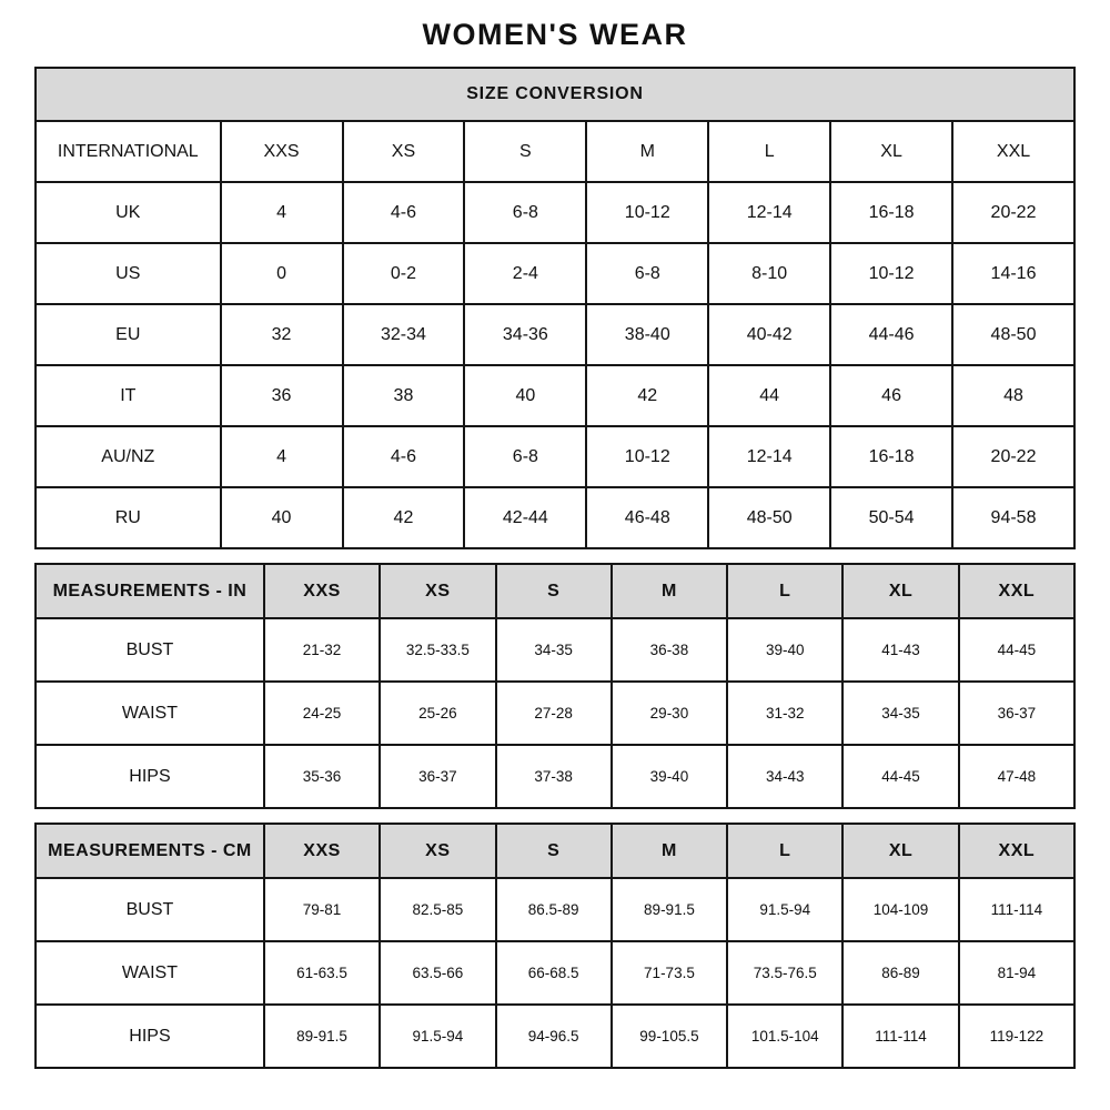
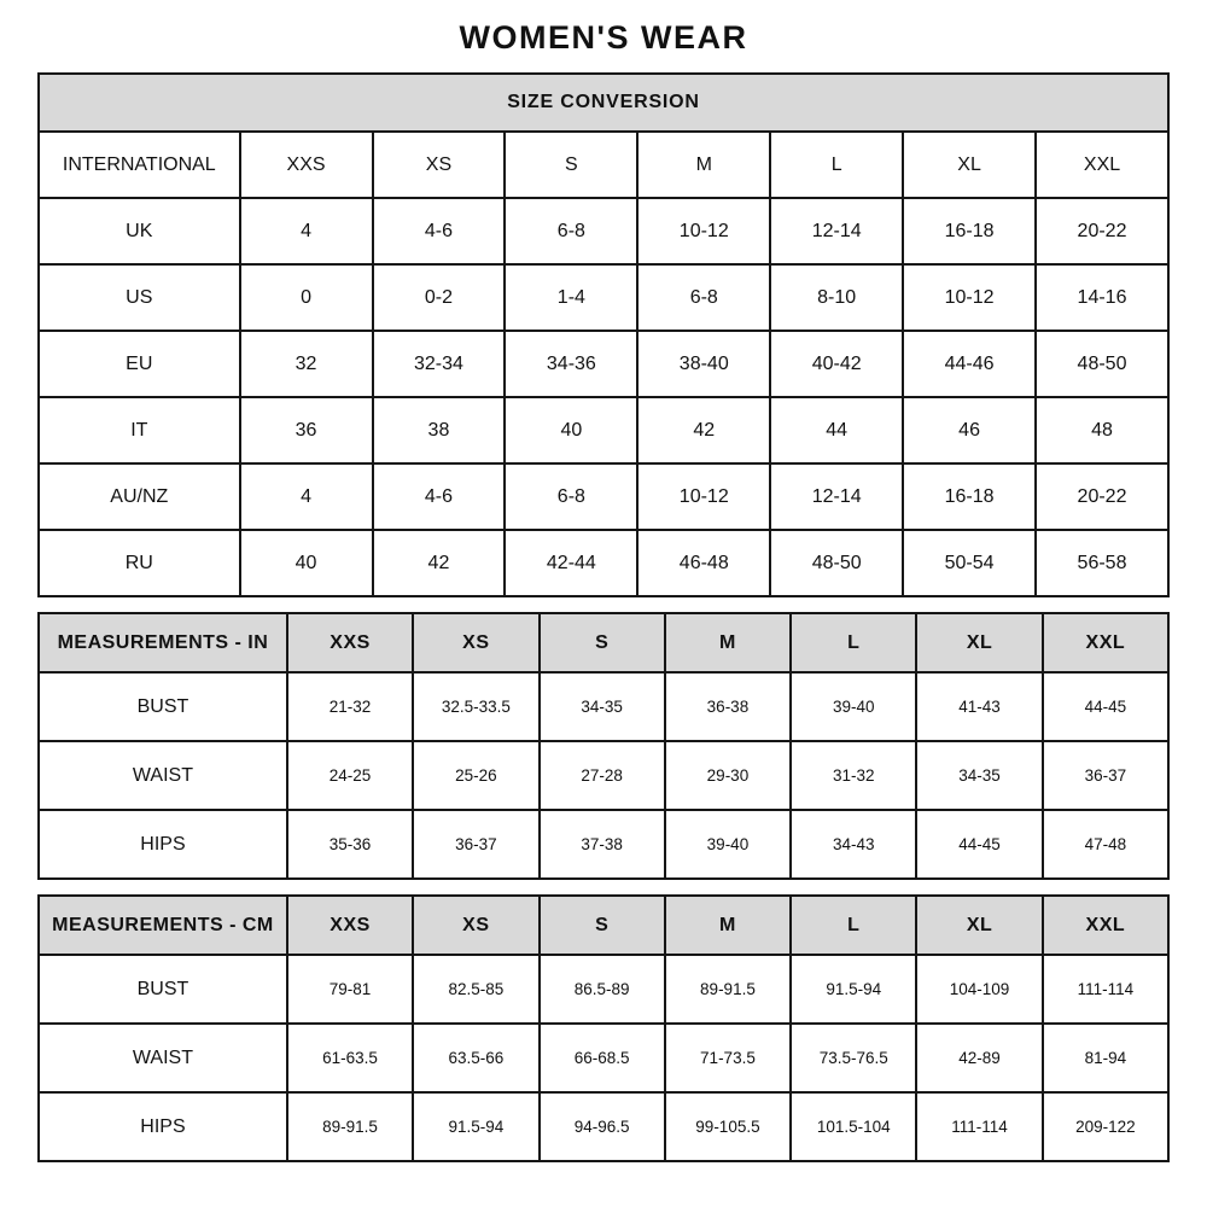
  WOMEN'S WEAR
  SIZE CONVERSION
  INTERNATIONAL	XXS	XS	S	M	L	XL	XXL
  UK	4	4-6	6-8	10-12	12-14	16-18	20-22
- US	0	0-2	2-4	6-8	8-10	10-12	14-16
+ US	0	0-2	1-4	6-8	8-10	10-12	14-16
  EU	32	32-34	34-36	38-40	40-42	44-46	48-50
  IT	36	38	40	42	44	46	48
  AU/NZ	4	4-6	6-8	10-12	12-14	16-18	20-22
- RU	40	42	42-44	46-48	48-50	50-54	94-58
+ RU	40	42	42-44	46-48	48-50	50-54	56-58
  MEASUREMENTS - IN	XXS	XS	S	M	L	XL	XXL
  BUST	21-32	32.5-33.5	34-35	36-38	39-40	41-43	44-45
  WAIST	24-25	25-26	27-28	29-30	31-32	34-35	36-37
  HIPS	35-36	36-37	37-38	39-40	34-43	44-45	47-48
  MEASUREMENTS - CM	XXS	XS	S	M	L	XL	XXL
  BUST	79-81	82.5-85	86.5-89	89-91.5	91.5-94	104-109	111-114
- WAIST	61-63.5	63.5-66	66-68.5	71-73.5	73.5-76.5	86-89	81-94
+ WAIST	61-63.5	63.5-66	66-68.5	71-73.5	73.5-76.5	42-89	81-94
- HIPS	89-91.5	91.5-94	94-96.5	99-105.5	101.5-104	111-114	119-122
+ HIPS	89-91.5	91.5-94	94-96.5	99-105.5	101.5-104	111-114	209-122
